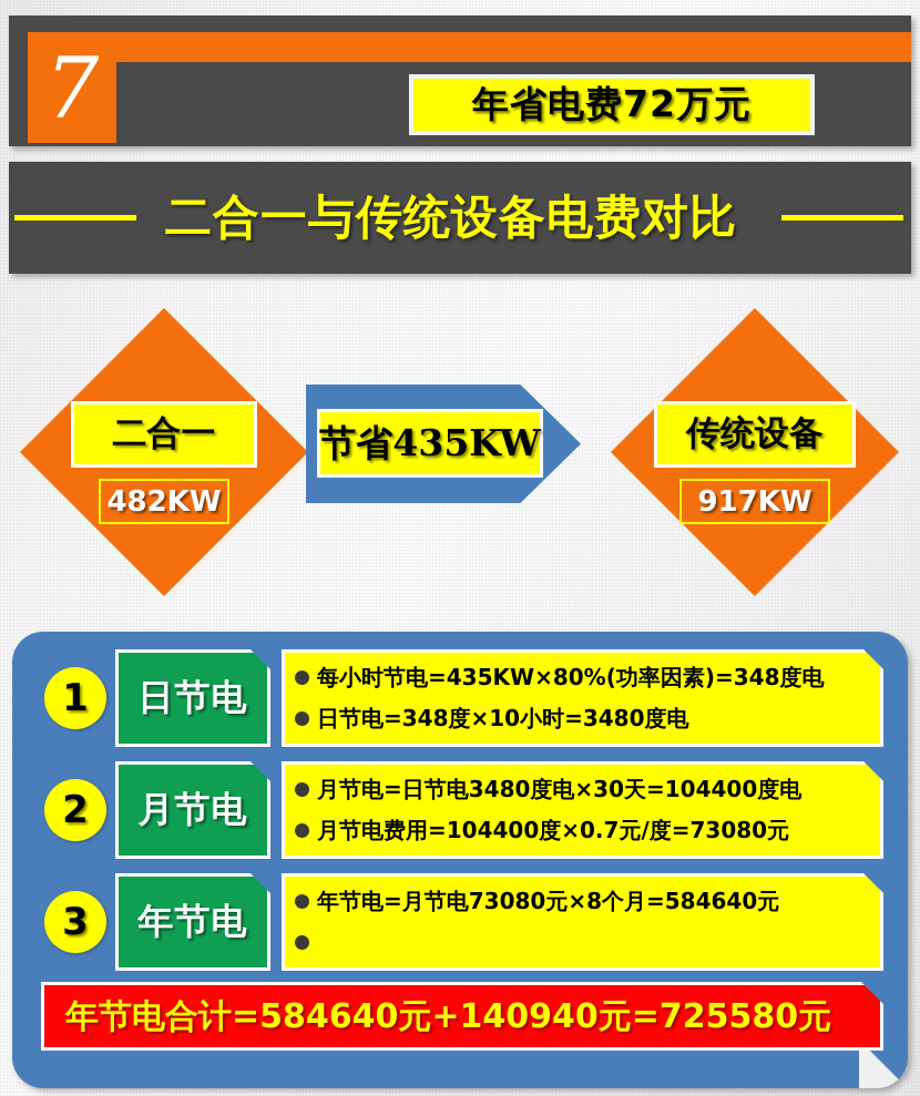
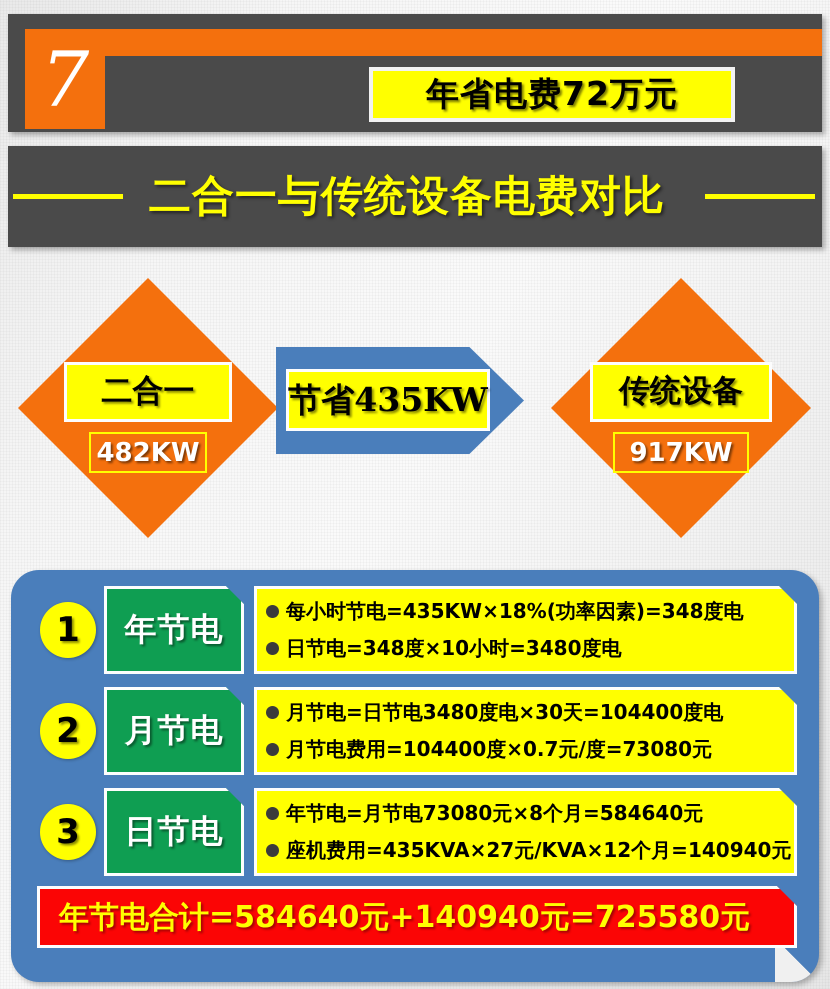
  7
  年省电费72万元
  二合一与传统设备电费对比
  二合一
  482KW
  节省435KW
  传统设备
  917KW
  1
- 日节电
+ 年节电
- 每小时节电=435KW×80%(功率因素)=348度电
+ 每小时节电=435KW×18%(功率因素)=348度电
  日节电=348度×10小时=3480度电
  2
  月节电
  月节电=日节电3480度电×30天=104400度电
  月节电费用=104400度×0.7元/度=73080元
  3
- 年节电
+ 日节电
  年节电=月节电73080元×8个月=584640元
+ 座机费用=435KVA×27元/KVA×12个月=140940元
  年节电合计=584640元+140940元=725580元
